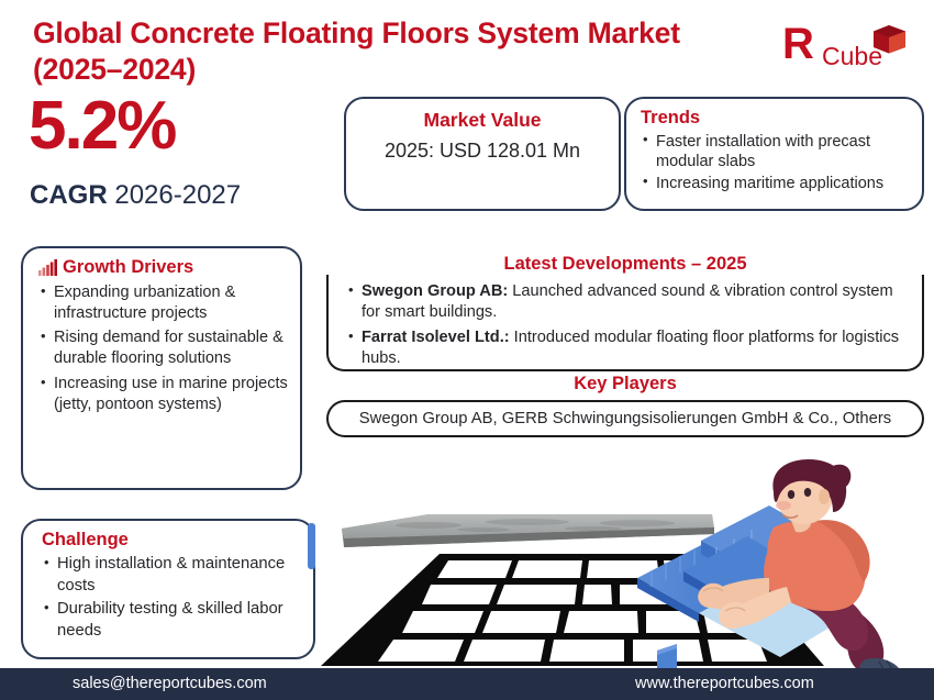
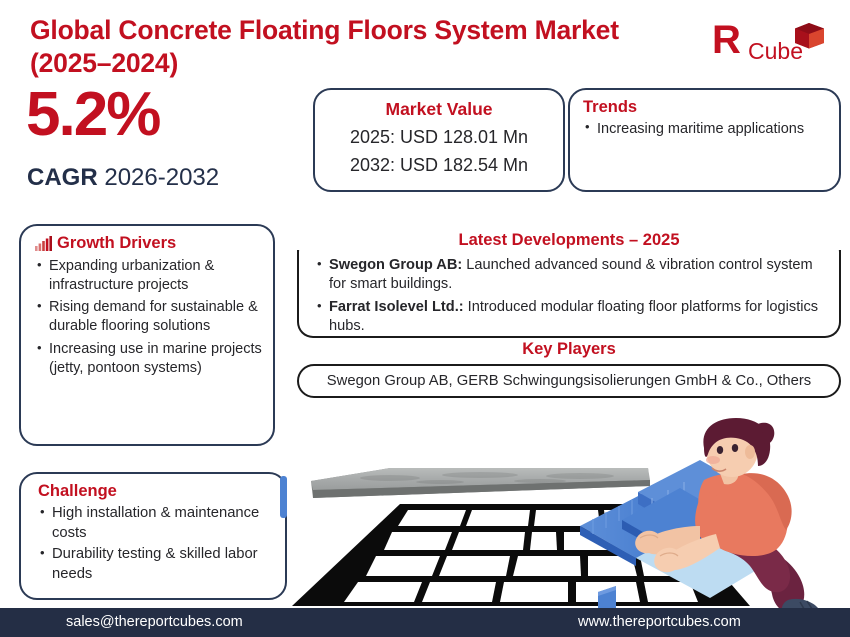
  Global Concrete Floating Floors System Market
  (2025–2024)
  Cube
  5.2%
- CAGR 2026-2027
+ CAGR 2026-2032
  Market Value
  2025: USD 128.01 Mn
+ 2032: USD 182.54 Mn
  Trends
- Faster installation with precast modular slabs
  Increasing maritime applications
  Growth Drivers
  Expanding urbanization & infrastructure projects
  Rising demand for sustainable & durable flooring solutions
  Increasing use in marine projects (jetty, pontoon systems)
  Challenge
  High installation & maintenance costs
  Durability testing & skilled labor needs
  Latest Developments – 2025
  Swegon Group AB: Launched advanced sound & vibration control system for smart buildings.
  Farrat Isolevel Ltd.: Introduced modular floating floor platforms for logistics hubs.
  Key Players
  Swegon Group AB, GERB Schwingungsisolierungen GmbH & Co., Others
  sales@thereportcubes.com
  www.thereportcubes.com
